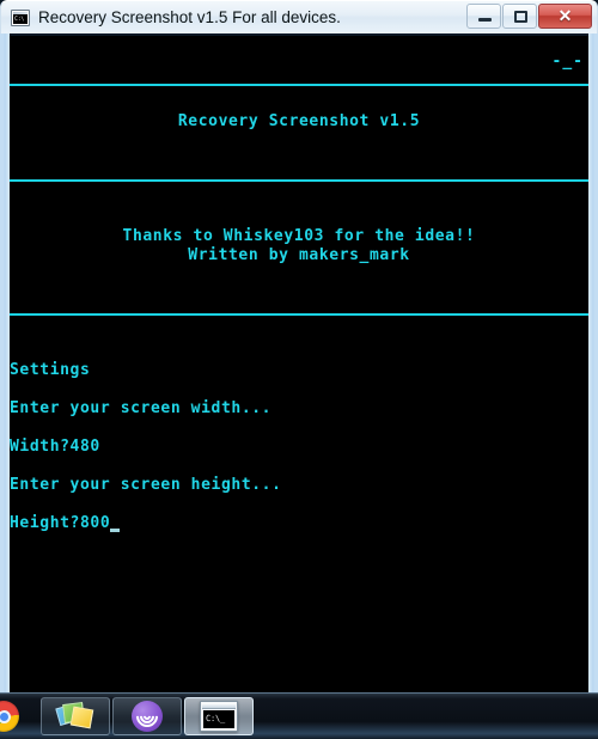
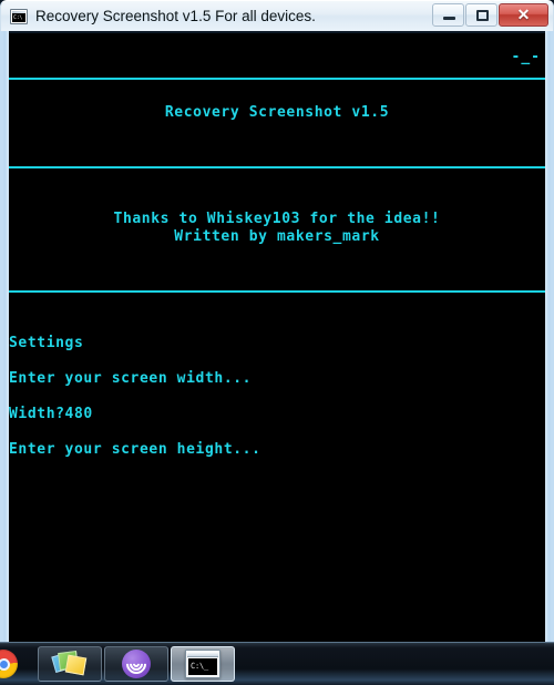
  Recovery Screenshot v1.5 For all devices.
  ✕
  -_-
  Recovery Screenshot v1.5
  Thanks to Whiskey103 for the idea!!
  Written by makers_mark
  Settings
  Enter your screen width...
  Width?480
  Enter your screen height...
- Height?800
  C:\_
